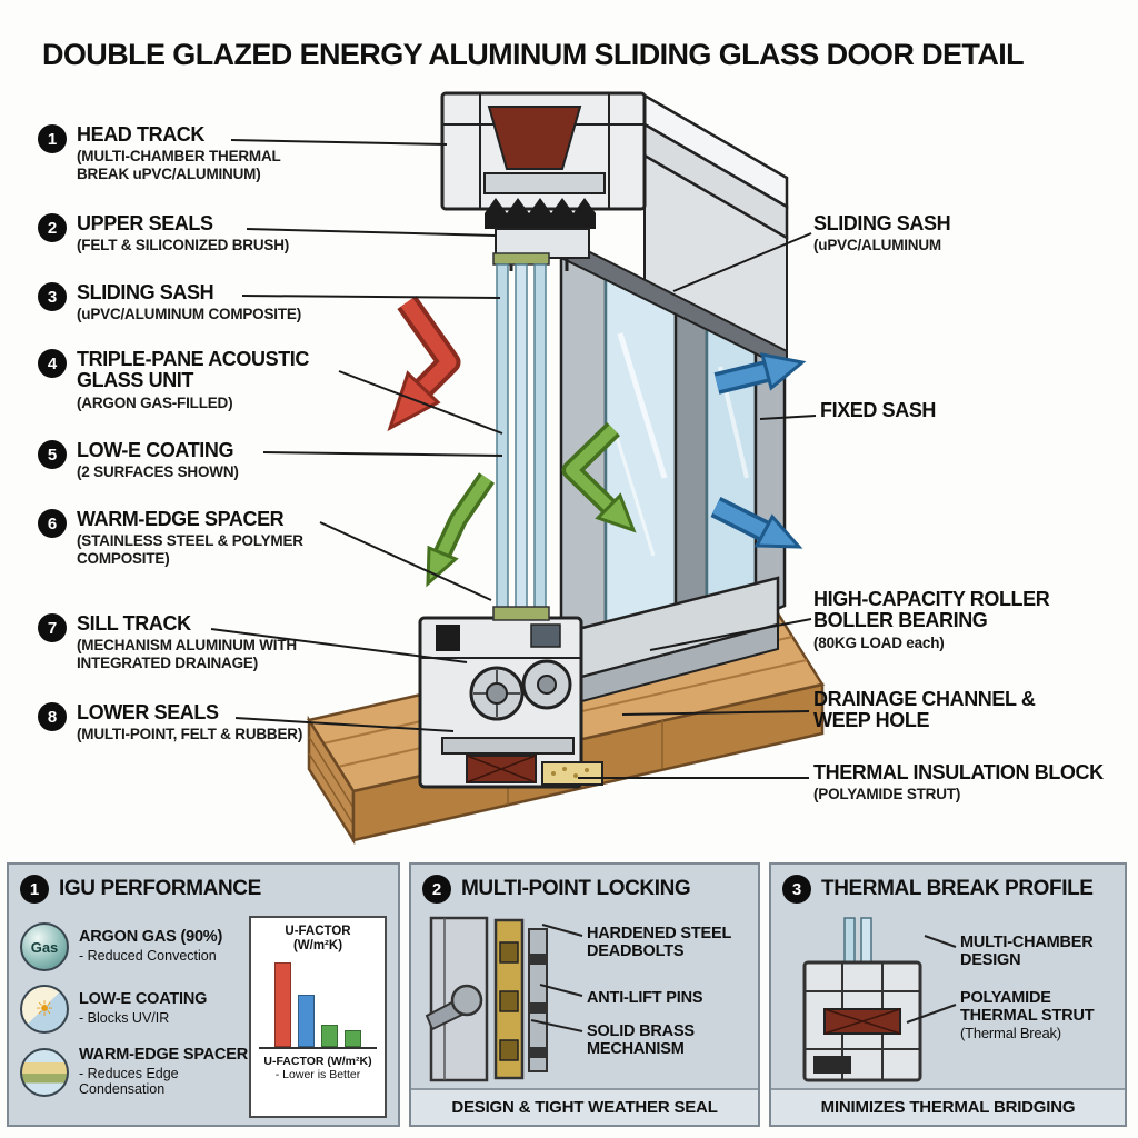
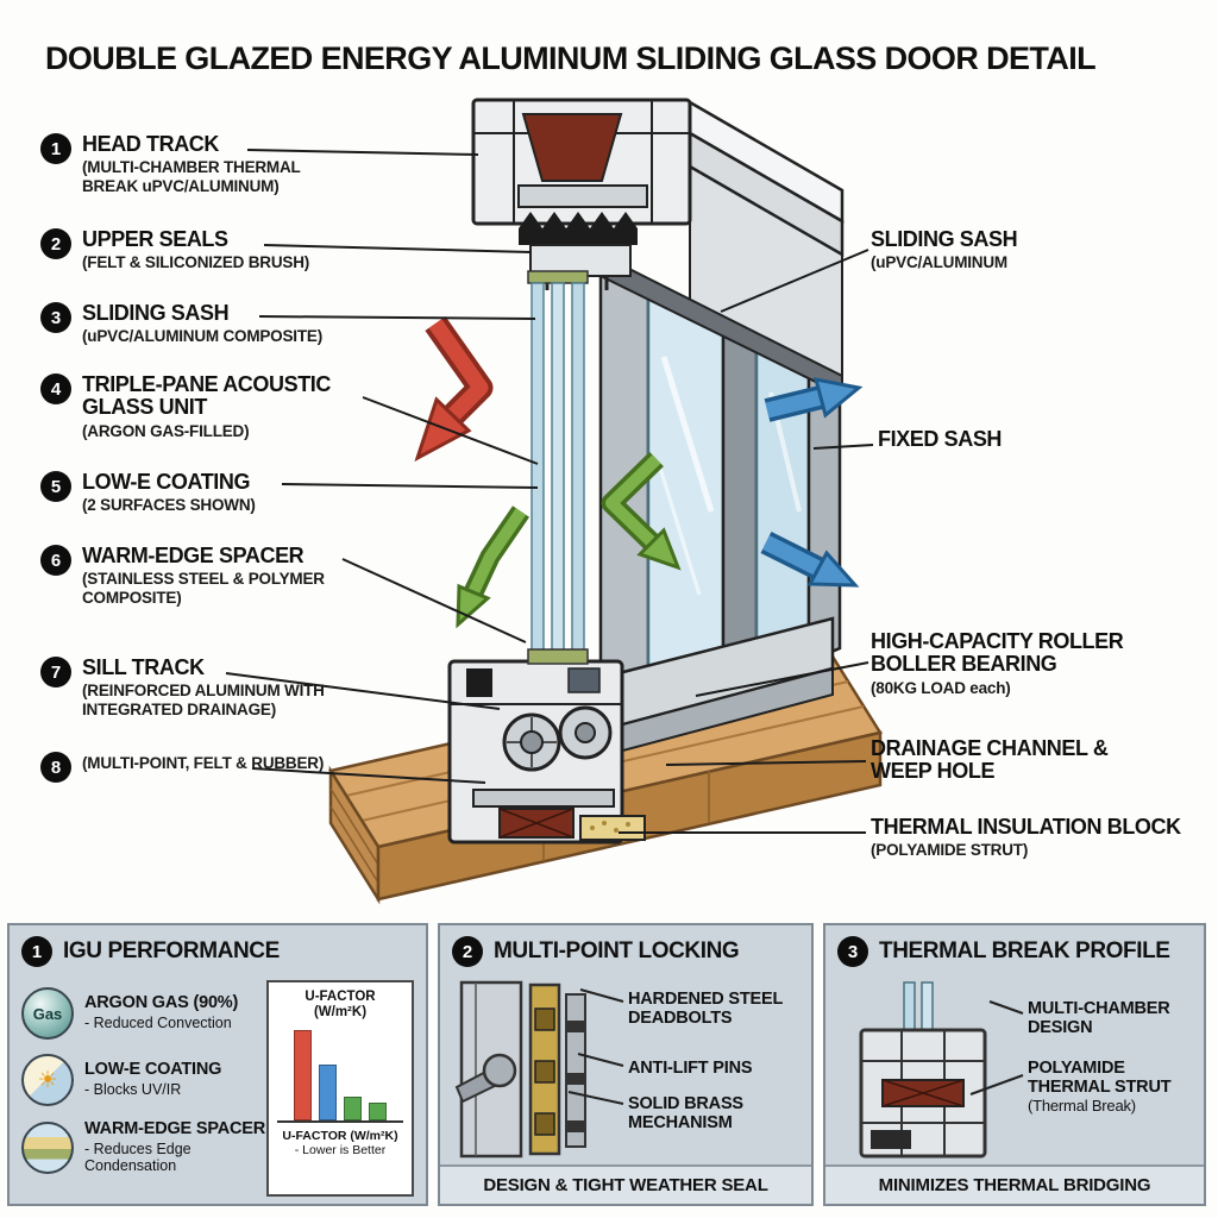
  DOUBLE GLAZED ENERGY ALUMINUM SLIDING GLASS DOOR DETAIL
  1
  HEAD TRACK
  (MULTI-CHAMBER THERMAL BREAK uPVC/ALUMINUM)
  2
  UPPER SEALS
  (FELT & SILICONIZED BRUSH)
  3
  SLIDING SASH
  (uPVC/ALUMINUM COMPOSITE)
  4
  TRIPLE-PANE ACOUSTIC GLASS UNIT
  (ARGON GAS-FILLED)
  5
  LOW-E COATING
  (2 SURFACES SHOWN)
  6
  WARM-EDGE SPACER
  (STAINLESS STEEL & POLYMER COMPOSITE)
  7
  SILL TRACK
- (MECHANISM ALUMINUM WITH INTEGRATED DRAINAGE)
+ (REINFORCED ALUMINUM WITH INTEGRATED DRAINAGE)
  8
- LOWER SEALS
  (MULTI-POINT, FELT & RUBBER)
  SLIDING SASH
  (uPVC/ALUMINUM
  FIXED SASH
  HIGH-CAPACITY ROLLER BOLLER BEARING
  (80KG LOAD each)
  DRAINAGE CHANNEL & WEEP HOLE
  THERMAL INSULATION BLOCK
  (POLYAMIDE STRUT)
  1
  IGU PERFORMANCE
  Gas
  ARGON GAS (90%)
  - Reduced Convection
  ☀
  LOW-E COATING
  - Blocks UV/IR
  WARM-EDGE SPACER
  - Reduces Edge Condensation
  U-FACTOR
  (W/m²K)
  U-FACTOR (W/m²K)
  - Lower is Better
  2
  MULTI-POINT LOCKING
  HARDENED STEEL DEADBOLTS
  ANTI-LIFT PINS
  SOLID BRASS MECHANISM
  DESIGN & TIGHT WEATHER SEAL
  3
  THERMAL BREAK PROFILE
  MULTI-CHAMBER DESIGN
  POLYAMIDE THERMAL STRUT
  (Thermal Break)
  MINIMIZES THERMAL BRIDGING
